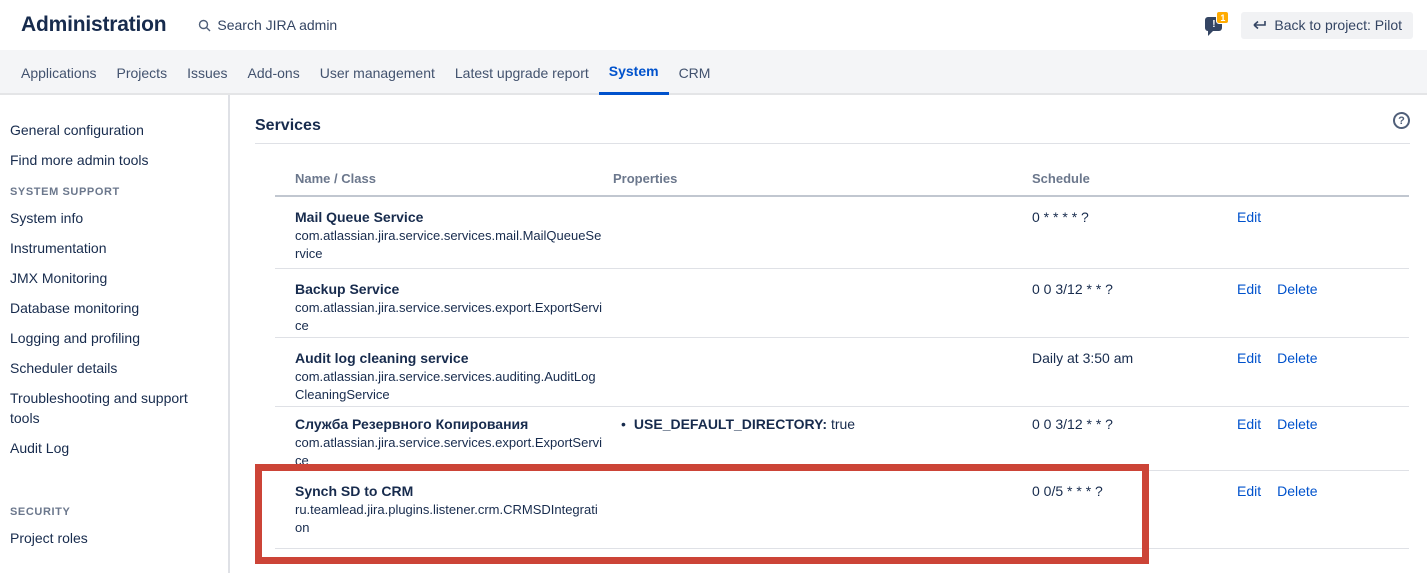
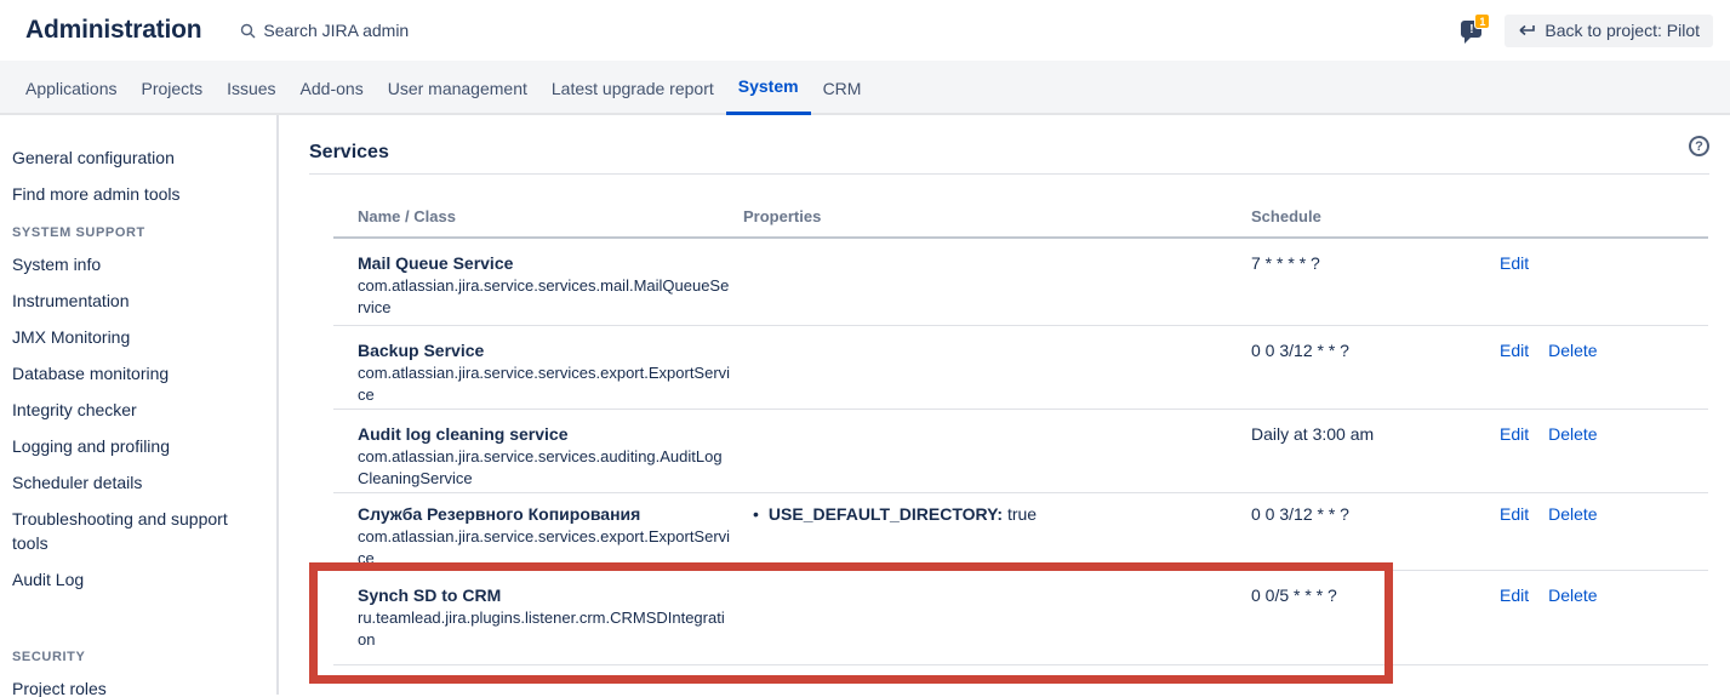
  Administration
  Search JIRA admin
  !
  1
  Back to project: Pilot
  Applications
  Projects
  Issues
  Add-ons
  User management
  Latest upgrade report
  System
  CRM
  General configuration
  Find more admin tools
  SYSTEM SUPPORT
  System info
  Instrumentation
  JMX Monitoring
  Database monitoring
+ Integrity checker
  Logging and profiling
  Scheduler details
  Troubleshooting and support tools
  Audit Log
  SECURITY
  Project roles
  Services
  ?
  Name / Class	Properties	Schedule
- Mail Queue Service com.atlassian.jira.service.services.mail.MailQueueService		0 * * * * ?	Edit
+ Mail Queue Service com.atlassian.jira.service.services.mail.MailQueueService		7 * * * * ?	Edit
  Backup Service com.atlassian.jira.service.services.export.ExportService		0 0 3/12 * * ?	Edit Delete
- Audit log cleaning service com.atlassian.jira.service.services.auditing.AuditLogCleaningService		Daily at 3:50 am	Edit Delete
+ Audit log cleaning service com.atlassian.jira.service.services.auditing.AuditLogCleaningService		Daily at 3:00 am	Edit Delete
  Служба Резервного Копирования com.atlassian.jira.service.services.export.ExportService	• USE_DEFAULT_DIRECTORY: true	0 0 3/12 * * ?	Edit Delete
  Synch SD to CRM ru.teamlead.jira.plugins.listener.crm.CRMSDIntegration		0 0/5 * * * ?	Edit Delete
